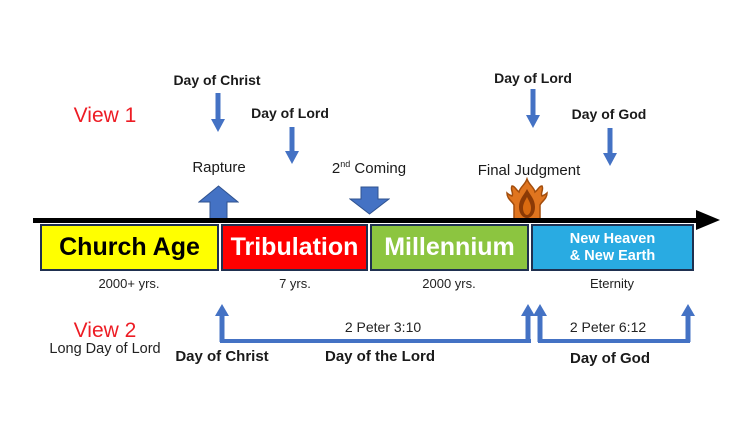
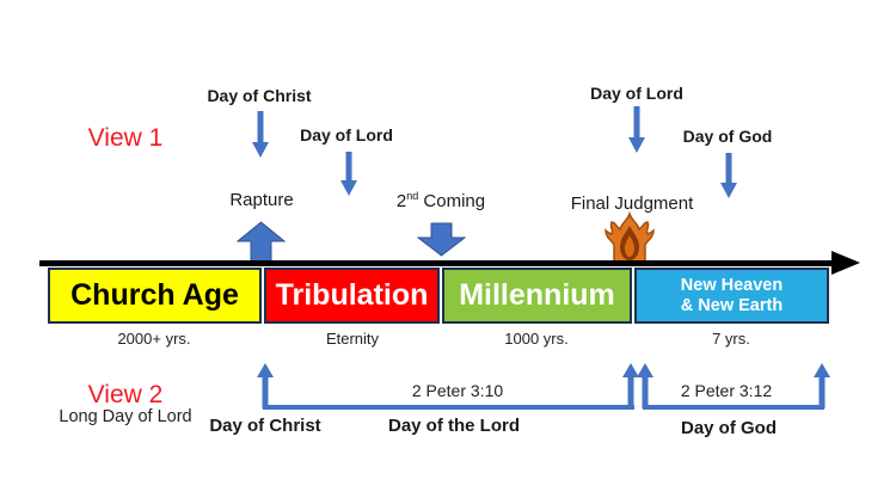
  View 1
  Day of Christ
  Day of Lord
  Day of Lord
  Day of God
  Rapture
  2nd Coming
  Final Judgment
  Church Age
  Tribulation
  Millennium
  New Heaven
  & New Earth
  2000+ yrs.
- 7 yrs.
+ Eternity
- 2000 yrs.
+ 1000 yrs.
- Eternity
+ 7 yrs.
  View 2
  Long Day of Lord
  2 Peter 3:10
- 2 Peter 6:12
+ 2 Peter 3:12
  Day of Christ
  Day of the Lord
  Day of God
